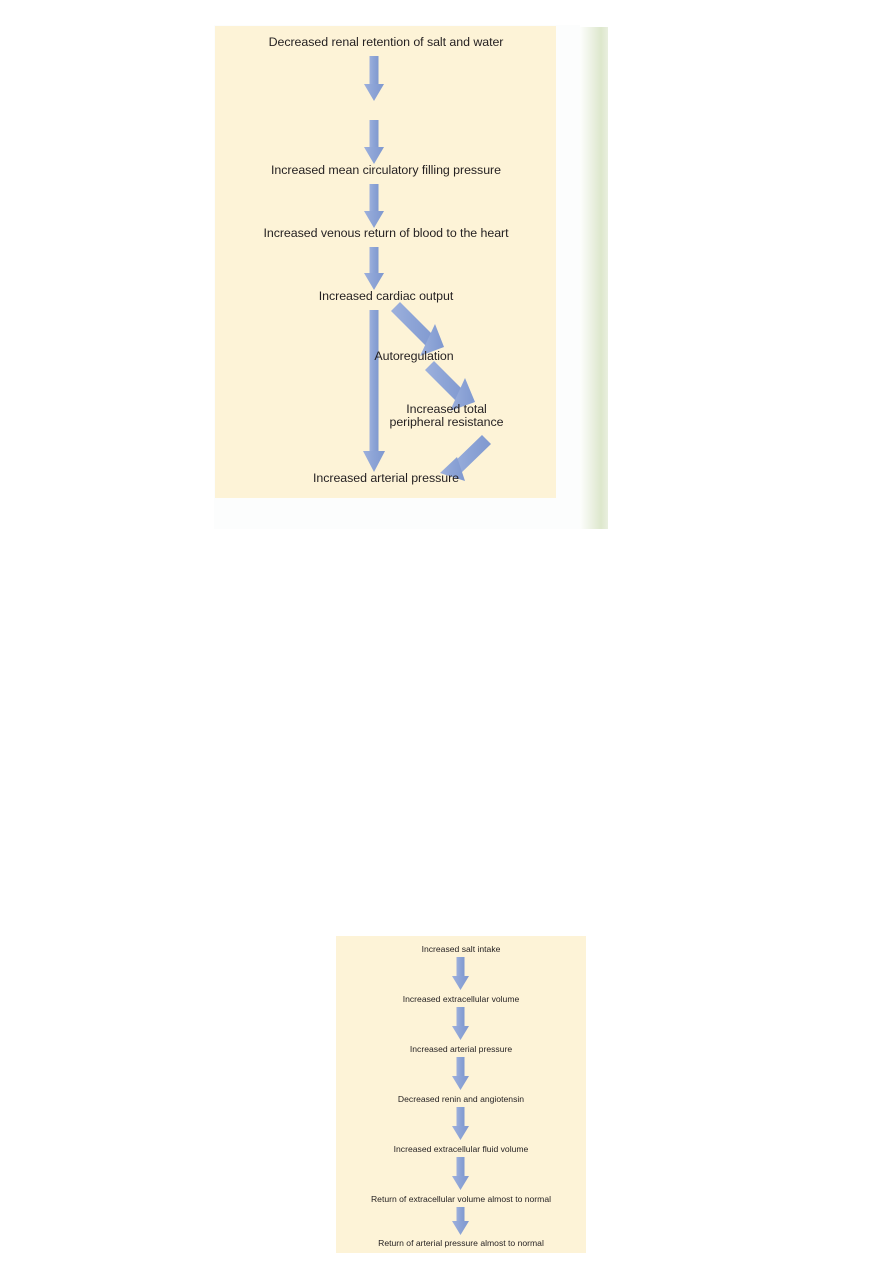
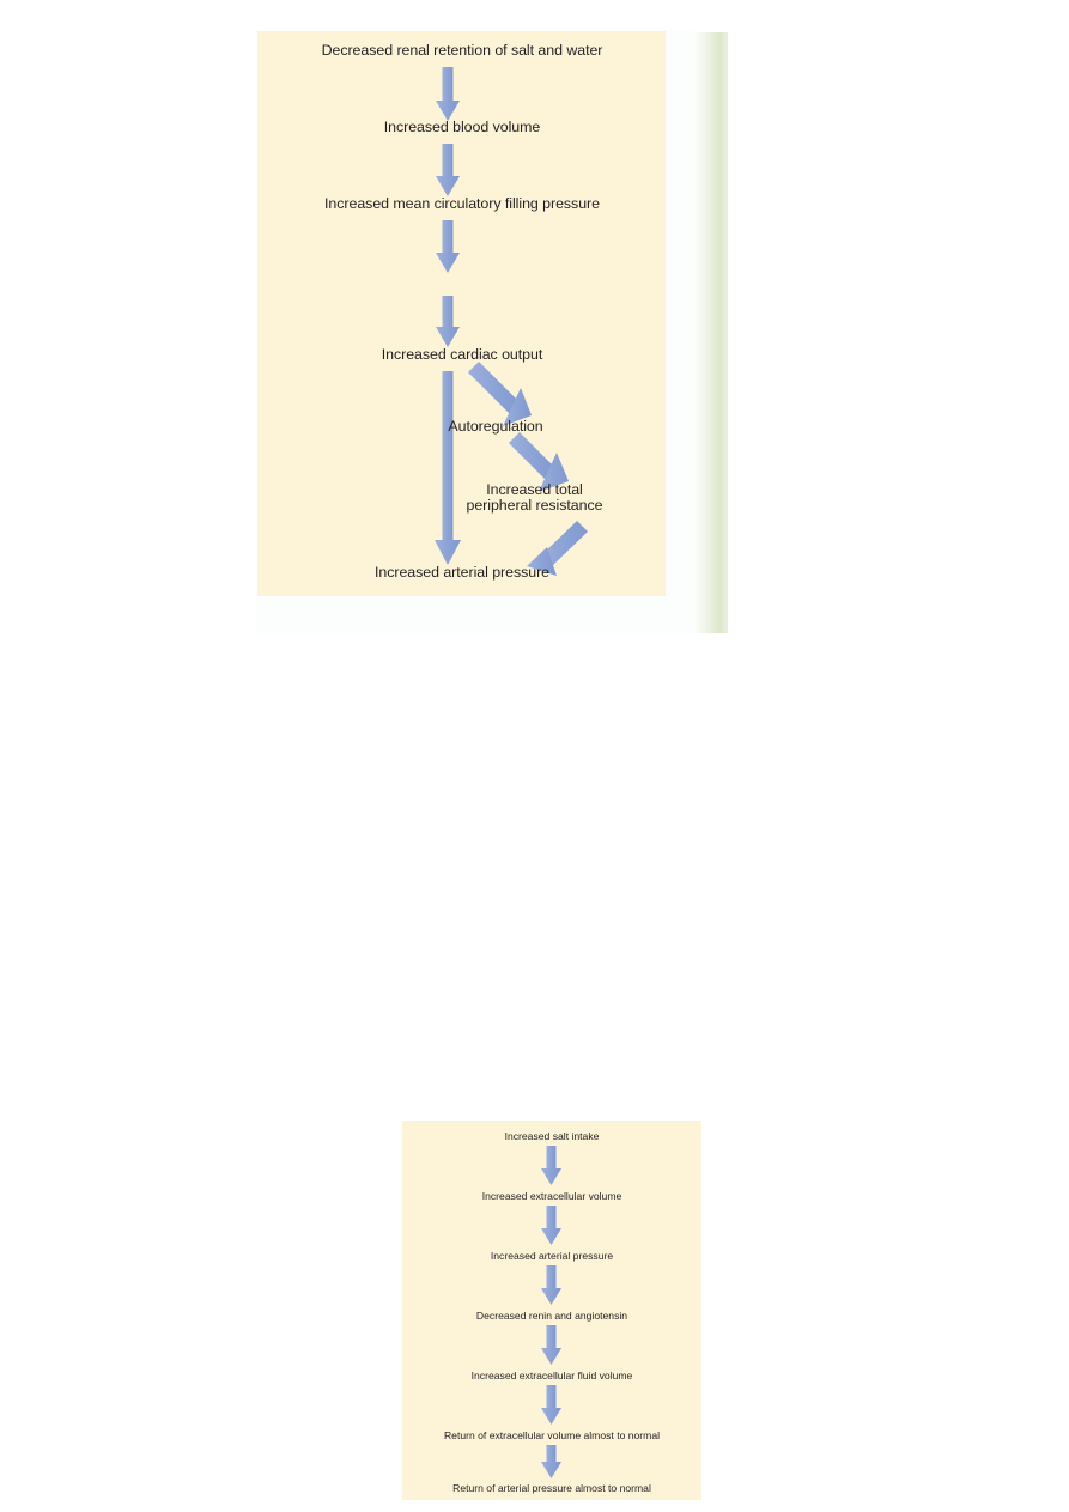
  Decreased renal retention of salt and water
+ Increased blood volume
  Increased mean circulatory filling pressure
- Increased venous return of blood to the heart
  Increased cardiac output
  Autoregulation
  Increased total
  peripheral resistance
  Increased arterial pressure
  Increased salt intake
  Increased extracellular volume
  Increased arterial pressure
  Decreased renin and angiotensin
  Increased extracellular fluid volume
  Return of extracellular volume almost to normal
  Return of arterial pressure almost to normal
